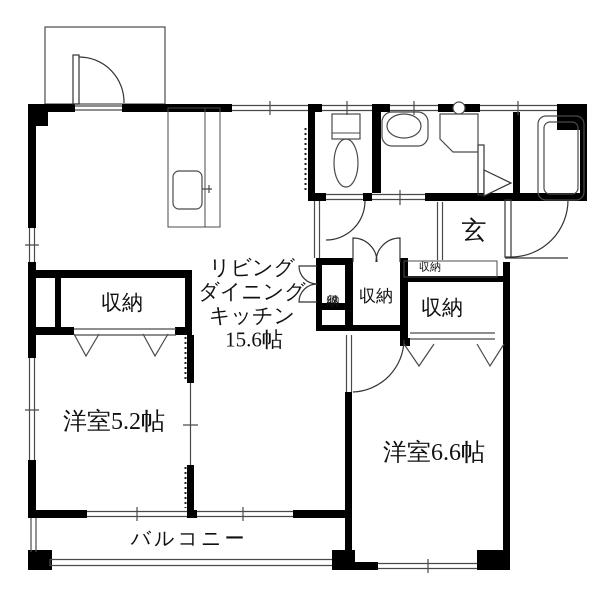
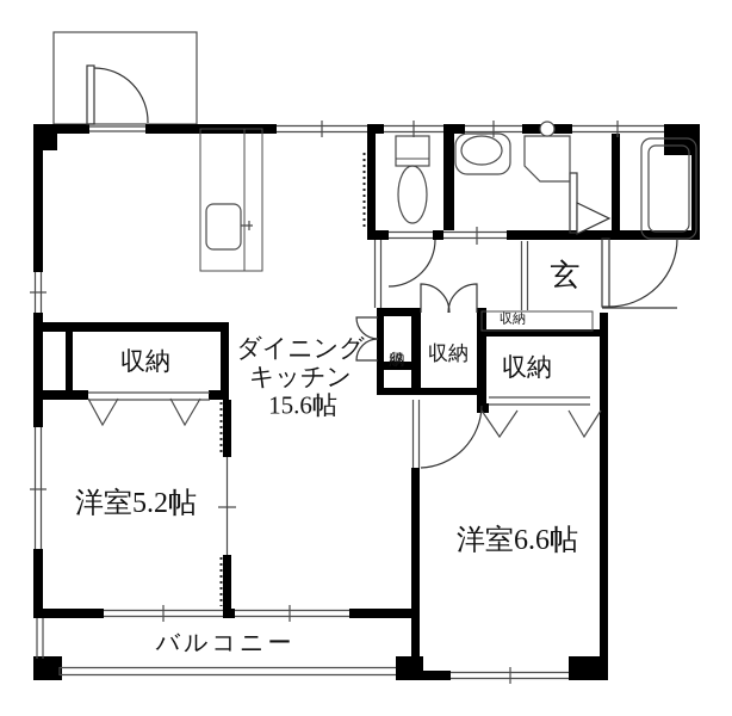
- リビング
  ダイニング
  キッチン
  15.6帖
  収納
  洋室5.2帖
  収納
  収納
  収納
  玄
  洋室6.6帖
  バルコニー
